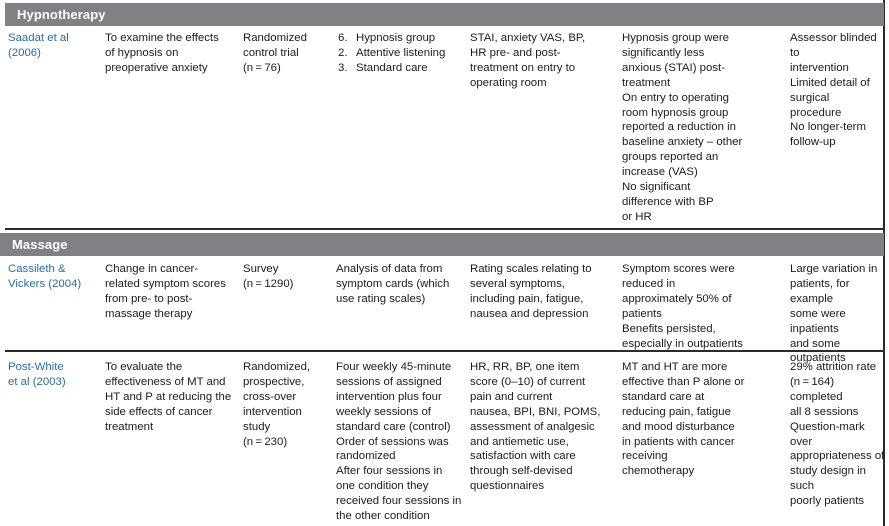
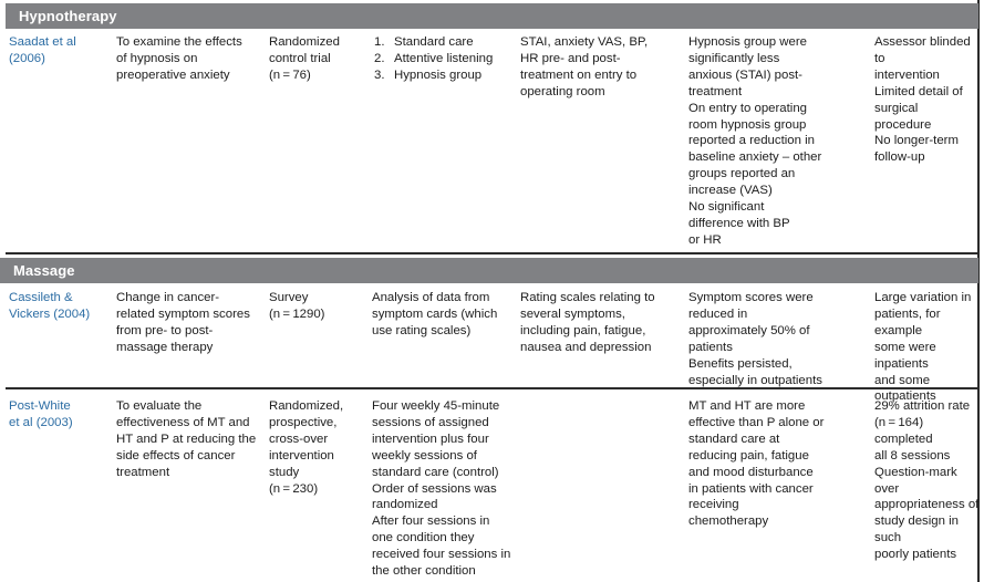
  Hypnotherapy
  Saadat et al
  (2006)
  To examine the effects
  of hypnosis on
  preoperative anxiety
  Randomized
  control trial
  (n = 76)
- 6.
+ 1.
- Hypnosis group
+ Standard care
  2.
  Attentive listening
  3.
- Standard care
+ Hypnosis group
  STAI, anxiety VAS, BP,
  HR pre- and post-
  treatment on entry to
  operating room
  Hypnosis group were
  significantly less
  anxious (STAI) post-
  treatment
  On entry to operating
  room hypnosis group
  reported a reduction in
  baseline anxiety – other
  groups reported an
  increase (VAS)
  No significant
  difference with BP
  or HR
  Assessor blinded to
  intervention
  Limited detail of
  surgical procedure
  No longer-term
  follow-up
  Massage
  Cassileth &
  Vickers (2004)
  Change in cancer-
  related symptom scores
  from pre- to post-
  massage therapy
  Survey
  (n = 1290)
  Analysis of data from
  symptom cards (which
  use rating scales)
  Rating scales relating to
  several symptoms,
  including pain, fatigue,
  nausea and depression
  Symptom scores were
  reduced in
  approximately 50% of
  patients
  Benefits persisted,
  especially in outpatients
  Large variation in
  patients, for example
  some were inpatients
  and some outpatients
  Post-White
  et al (2003)
  To evaluate the
  effectiveness of MT and
  HT and P at reducing the
  side effects of cancer
  treatment
  Randomized,
  prospective,
  cross-over
  intervention
  study
  (n = 230)
  Four weekly 45-minute
  sessions of assigned
  intervention plus four
  weekly sessions of
  standard care (control)
  Order of sessions was
  randomized
  After four sessions in
  one condition they
  received four sessions in
  the other condition
- HR, RR, BP, one item
- score (0–10) of current
- pain and current
- nausea, BPI, BNI, POMS,
- assessment of analgesic
- and antiemetic use,
- satisfaction with care
- through self-devised
- questionnaires
  MT and HT are more
  effective than P alone or
  standard care at
  reducing pain, fatigue
  and mood disturbance
  in patients with cancer
  receiving
  chemotherapy
  29% attrition rate
  (n = 164) completed
  all 8 sessions
  Question-mark over
  appropriateness of
  study design in such
  poorly patients
